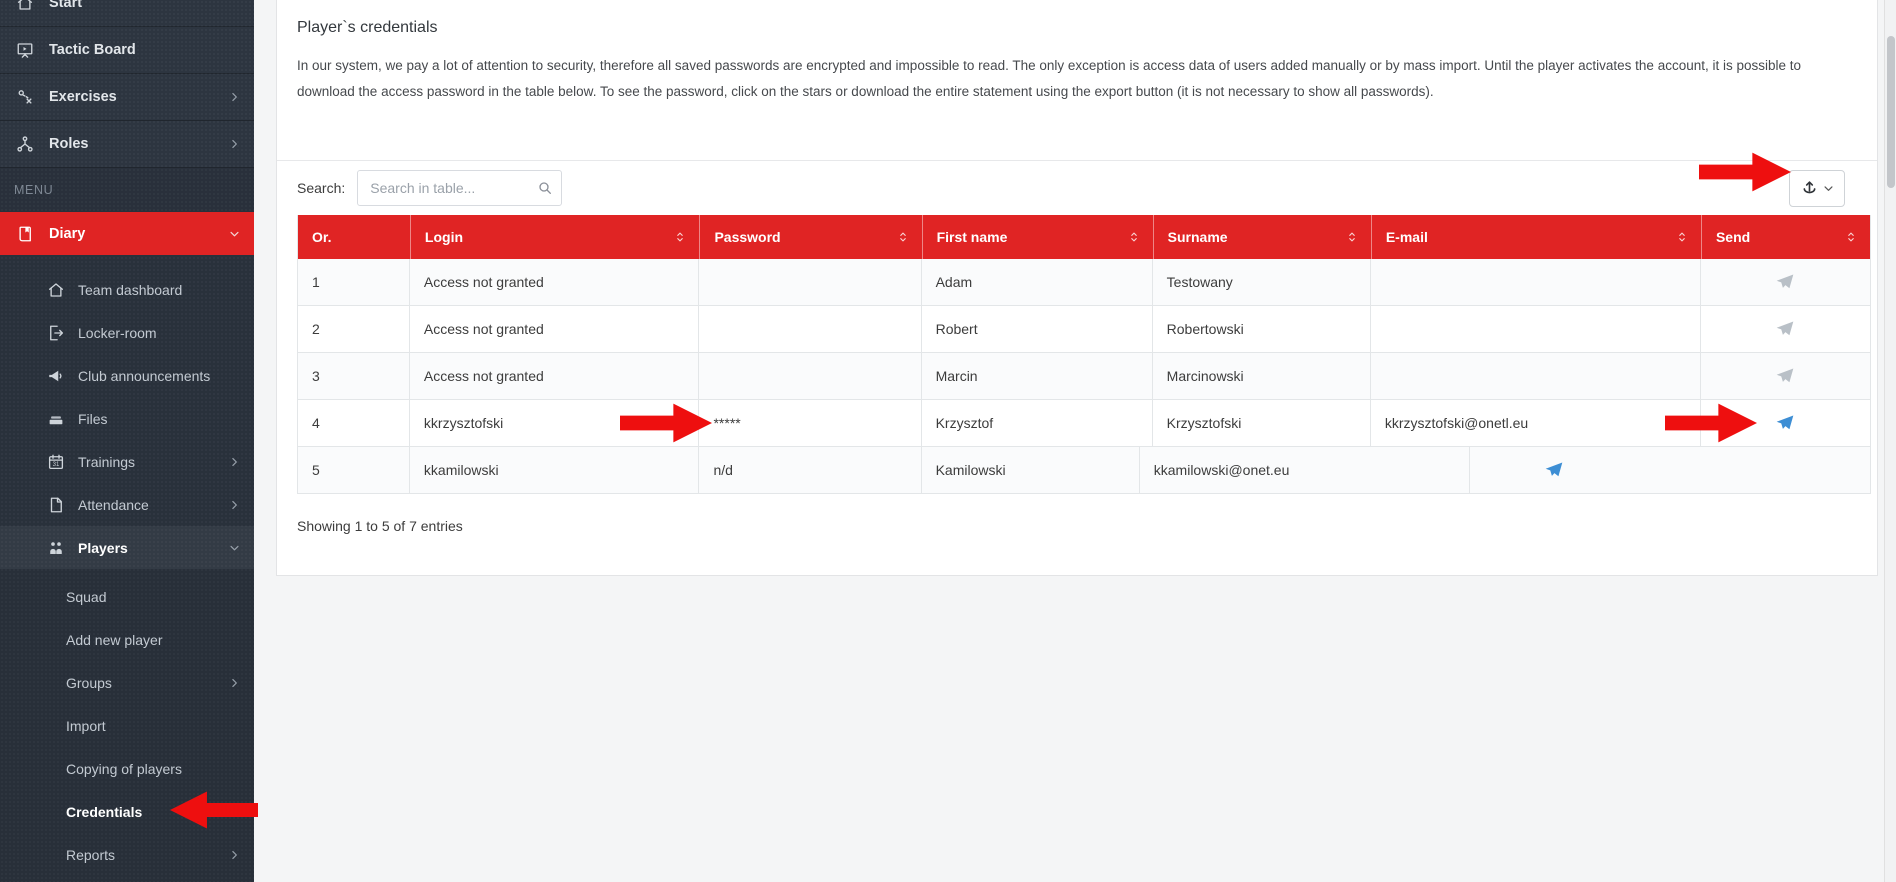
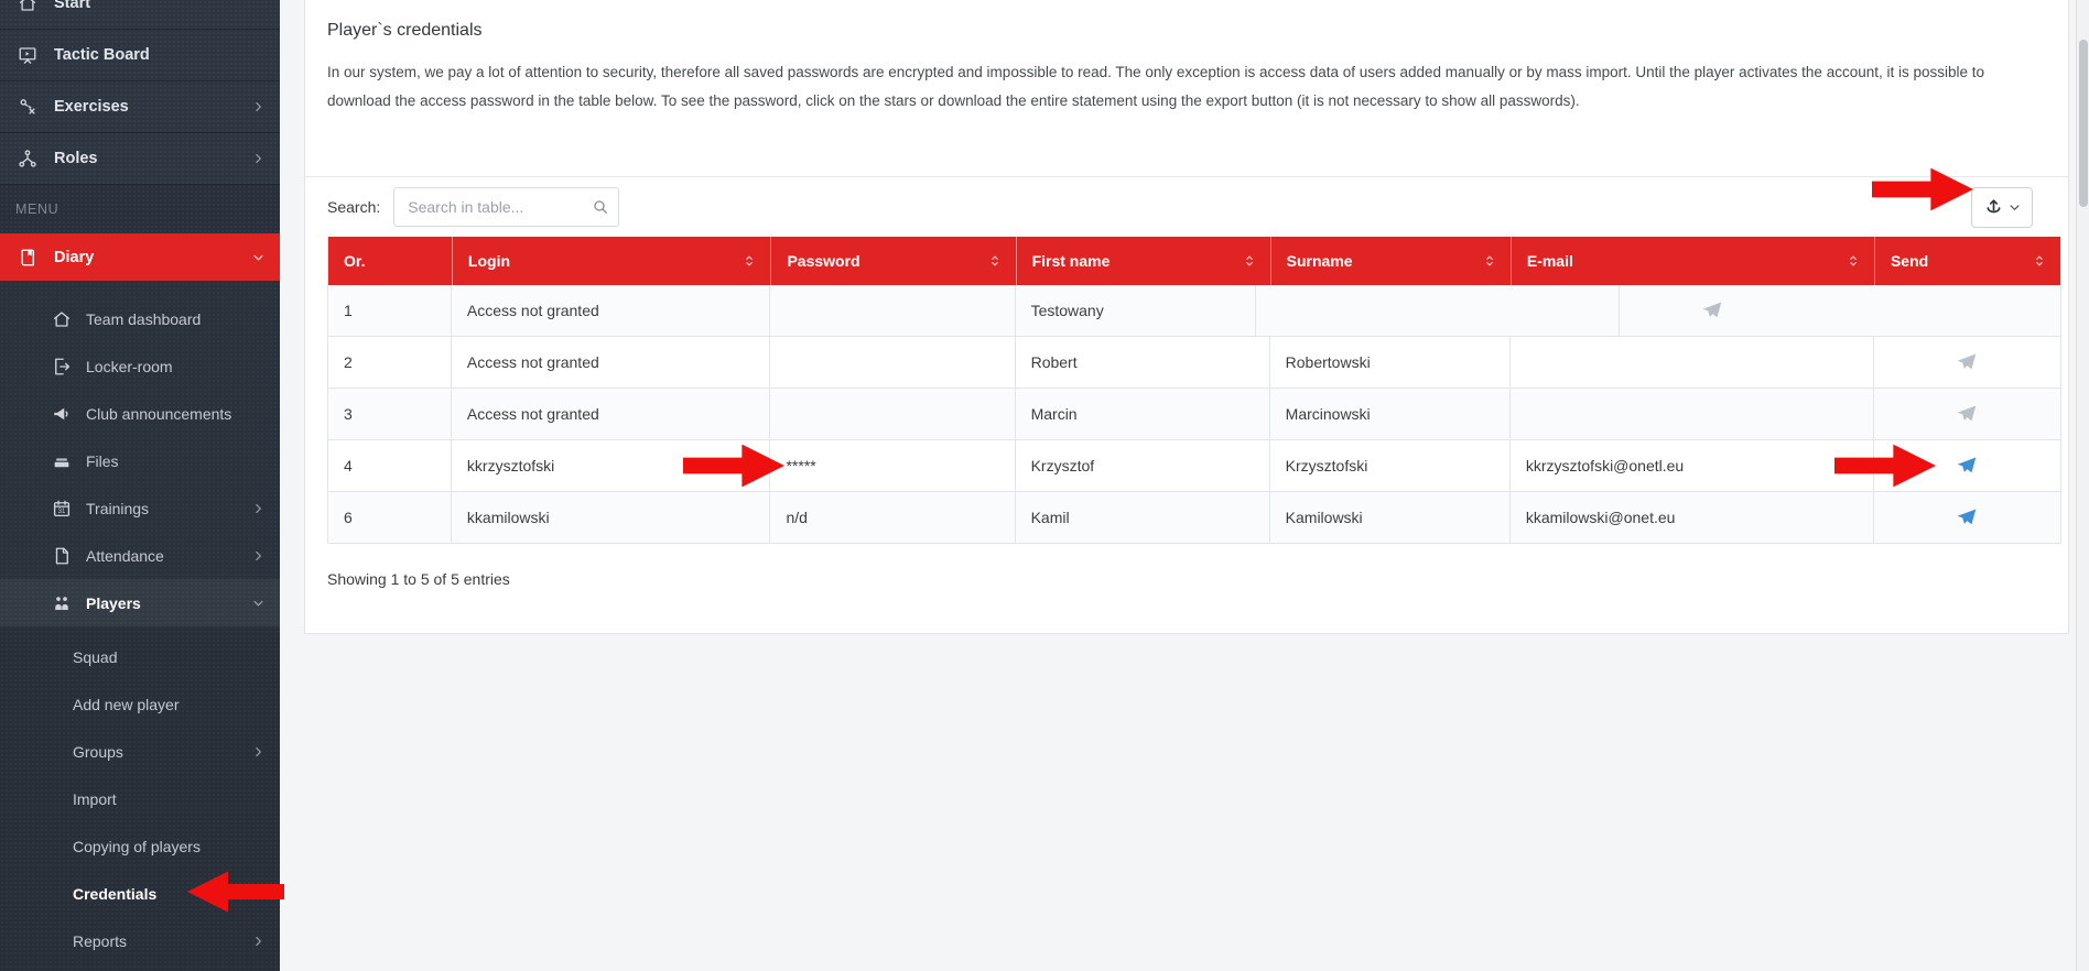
  Start
  Tactic Board
  Exercises
  Roles
  MENU
  Diary
  Team dashboard
  Locker-room
  Club announcements
  Files
  Trainings
  Attendance
  Players
  Squad
  Add new player
  Groups
  Import
  Copying of players
  Credentials
  Reports
  Player`s credentials
  In our system, we pay a lot of attention to security, therefore all saved passwords are encrypted and impossible to read. The only exception is access data of users added manually or by mass import. Until the player activates the account, it is possible to download the access password in the table below. To see the password, click on the stars or download the entire statement using the export button (it is not necessary to show all passwords).
  Search:
  Search in table...
  Or.
  Login
  Password
  First name
  Surname
  E-mail
  Send
  1
  Access not granted
- Adam
  Testowany
  2
  Access not granted
  Robert
  Robertowski
  3
  Access not granted
  Marcin
  Marcinowski
  4
  kkrzysztofski
  *****
  Krzysztof
  Krzysztofski
  kkrzysztofski@onetl.eu
- 5
+ 6
  kkamilowski
  n/d
+ Kamil
  Kamilowski
  kkamilowski@onet.eu
- Showing 1 to 5 of 7 entries
+ Showing 1 to 5 of 5 entries
